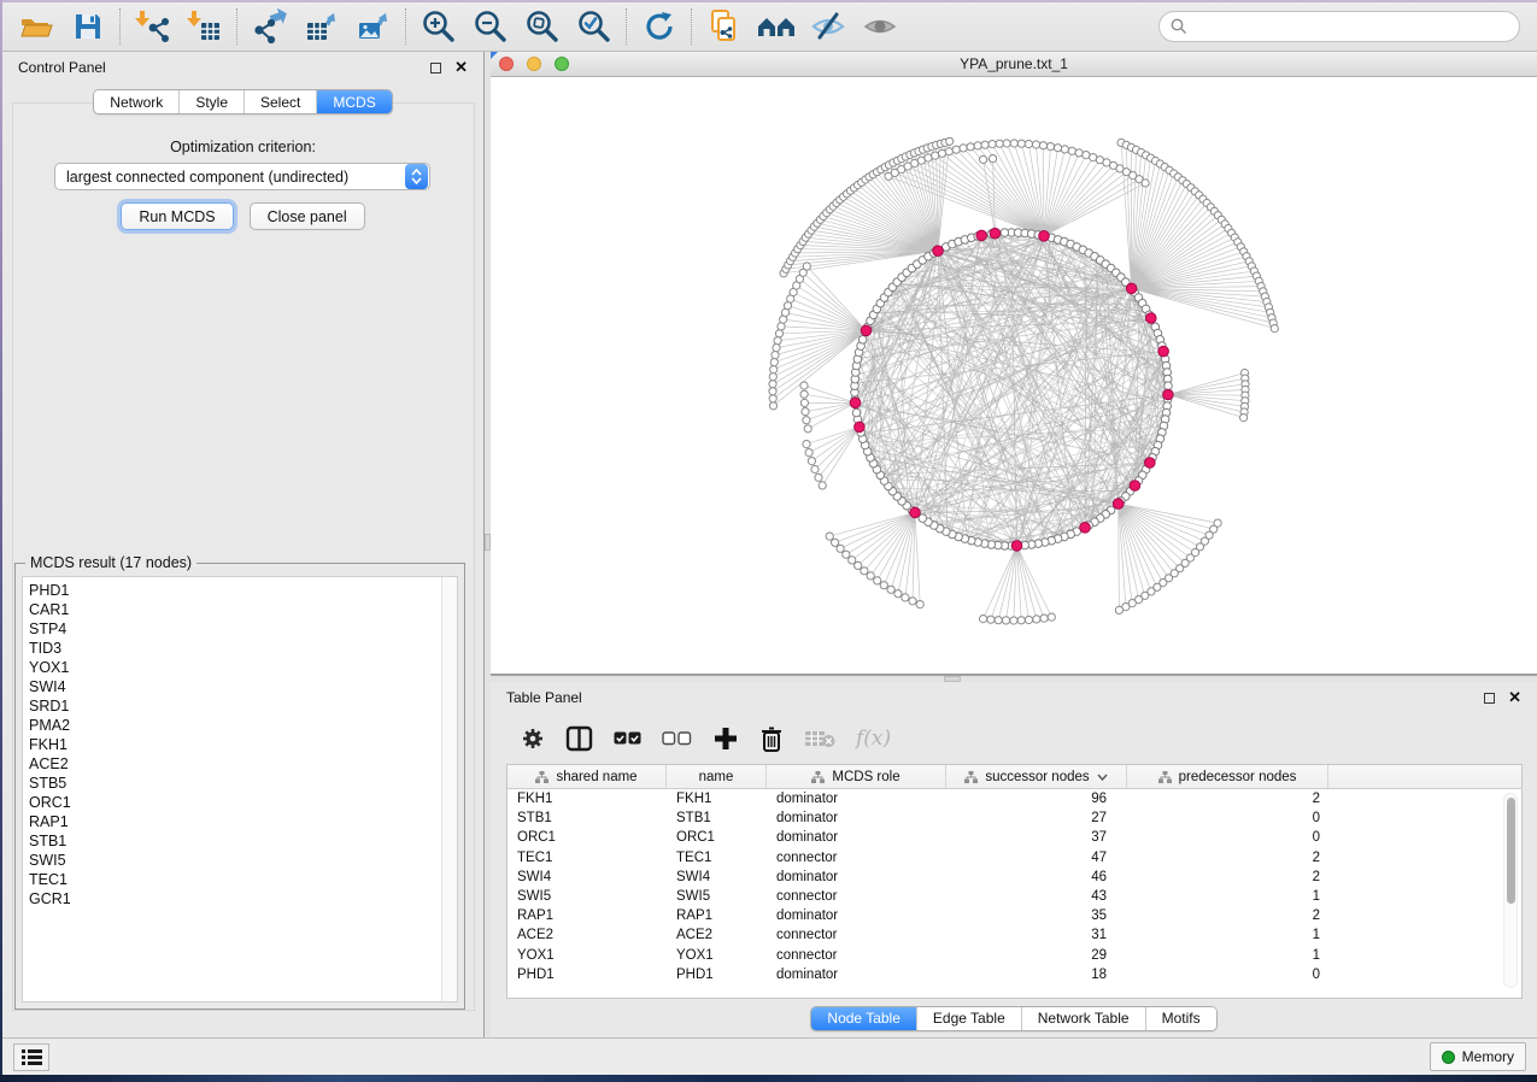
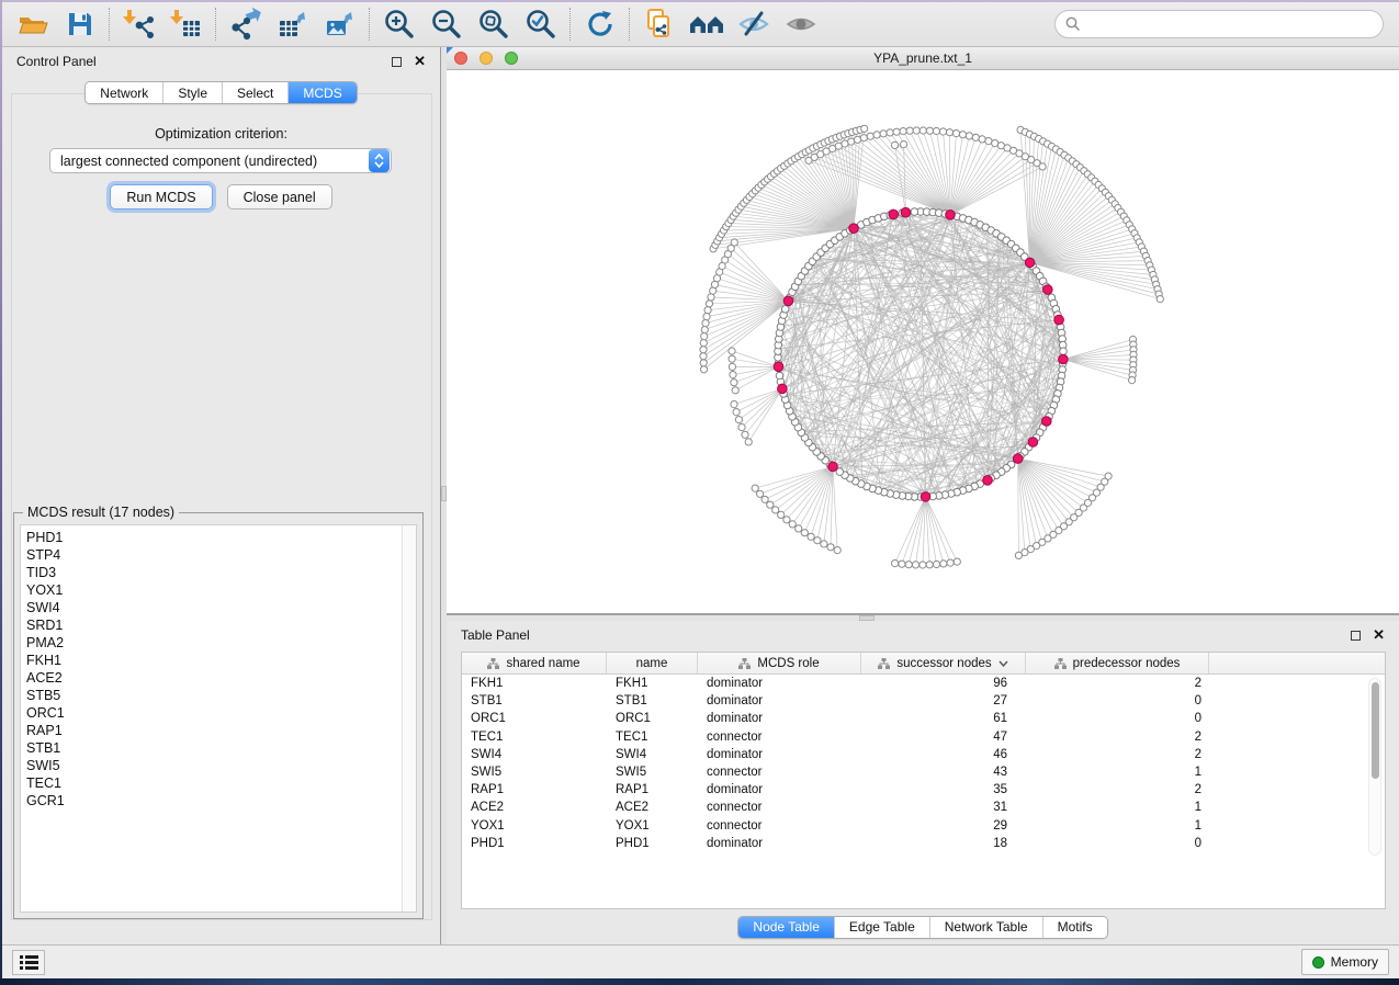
  Control Panel
  ✕
  Network
  Style
  Select
  MCDS
  Optimization criterion:
  largest connected component (undirected)
  Run MCDS
  Close panel
  MCDS result (17 nodes)
  PHD1
- CAR1
  STP4
  TID3
  YOX1
  SWI4
  SRD1
  PMA2
  FKH1
  ACE2
  STB5
  ORC1
  RAP1
  STB1
  SWI5
  TEC1
  GCR1
  YPA_prune.txt_1
  Table Panel
  ✕
- f(x)
  shared name
  name
  MCDS role
  successor nodes
  predecessor nodes
  FKH1
  FKH1
  dominator
  96
  2
  STB1
  STB1
  dominator
  27
  0
  ORC1
  ORC1
  dominator
- 37
+ 61
  0
  TEC1
  TEC1
  connector
  47
  2
  SWI4
  SWI4
  dominator
  46
  2
  SWI5
  SWI5
  connector
  43
  1
  RAP1
  RAP1
  dominator
  35
  2
  ACE2
  ACE2
  connector
  31
  1
  YOX1
  YOX1
  connector
  29
  1
  PHD1
  PHD1
  dominator
  18
  0
  Node Table
  Edge Table
  Network Table
  Motifs
  Memory
